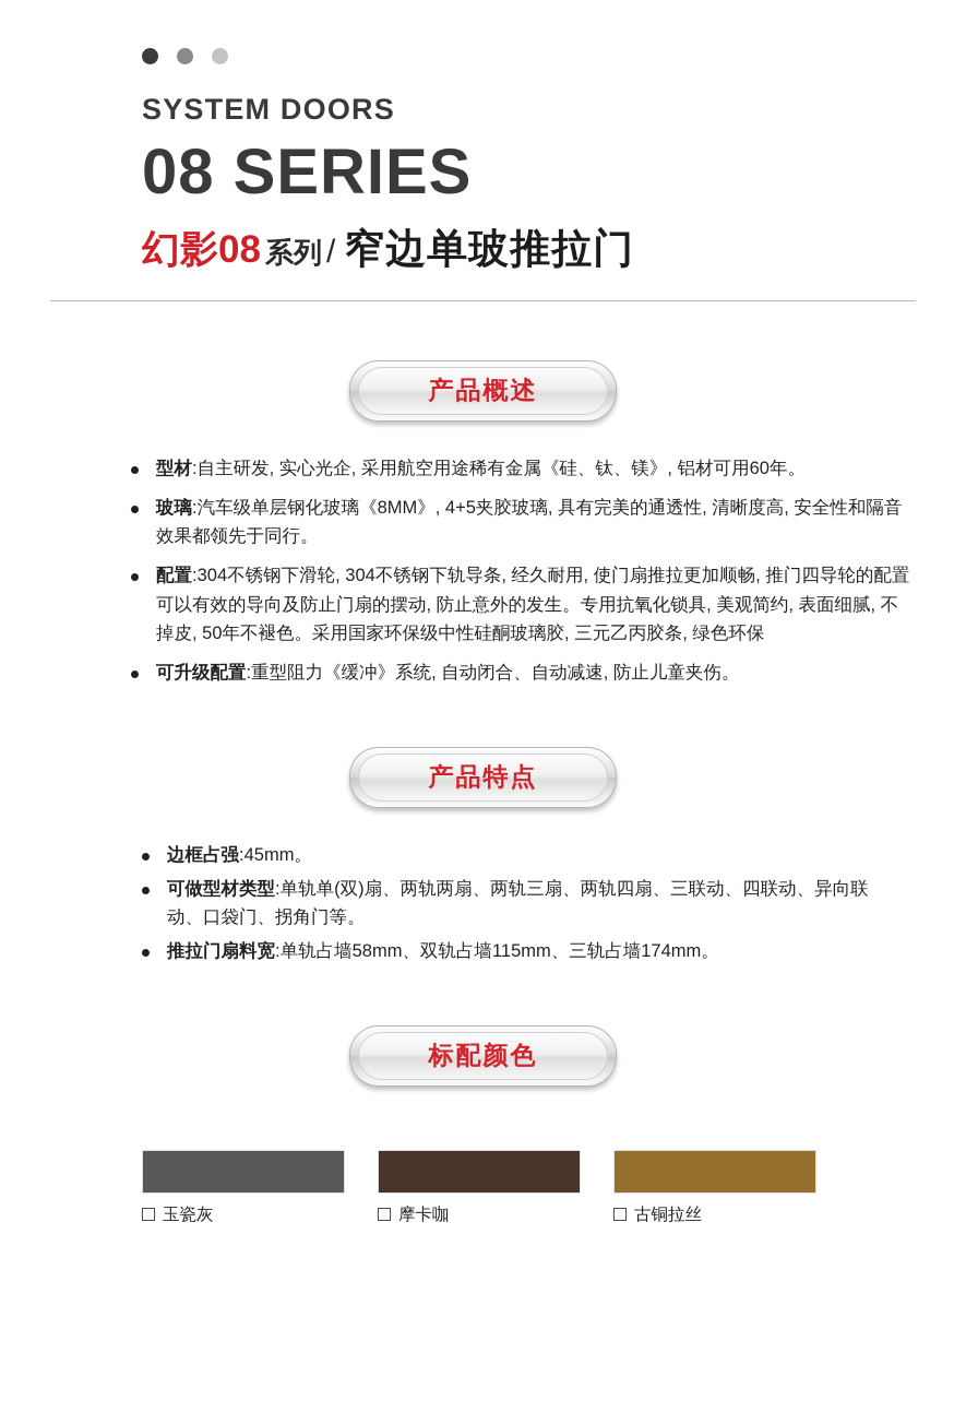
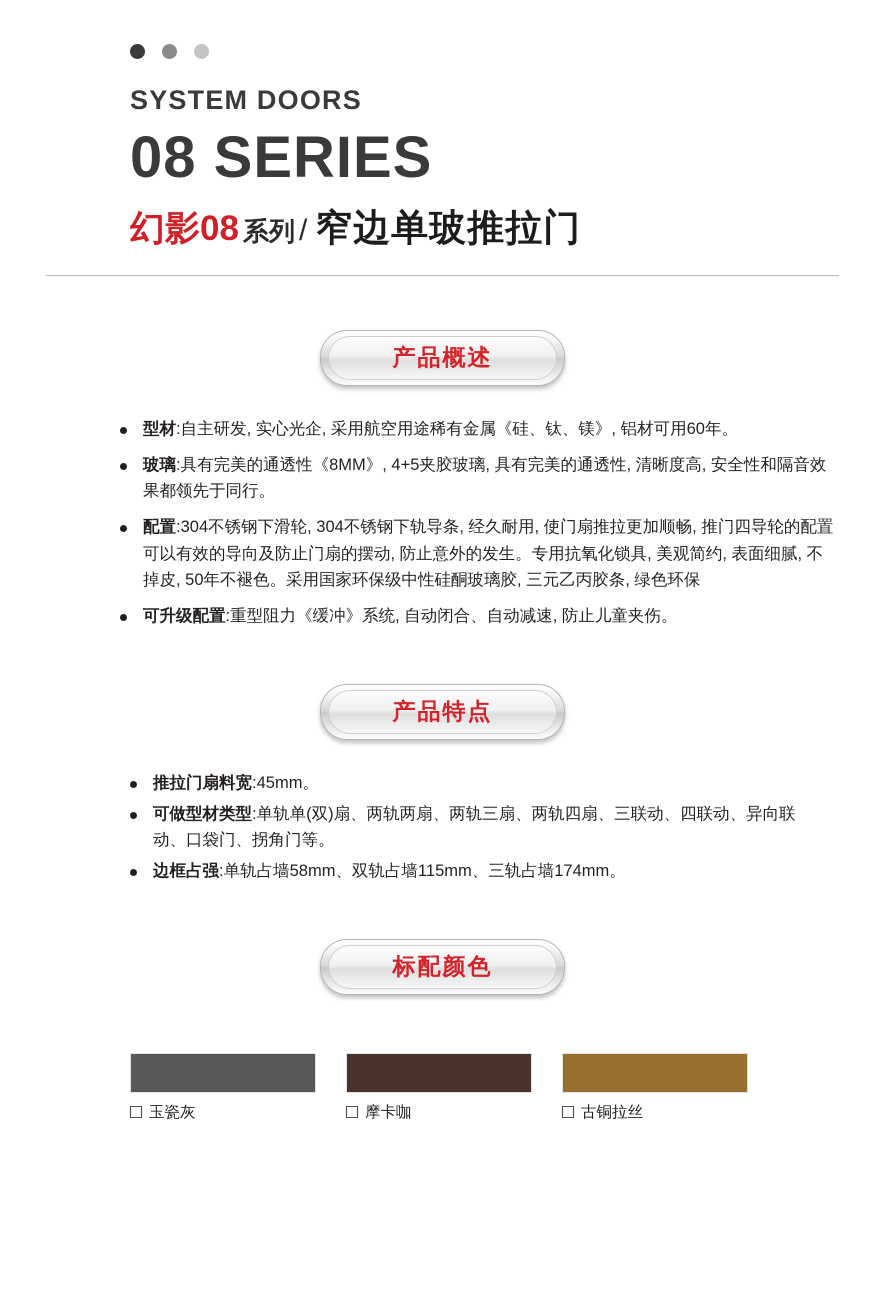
  SYSTEM DOORS
  08 SERIES
  幻影08
  系列
  /
  窄边单玻推拉门
  产品概述
  型材:自主研发, 实心光企, 采用航空用途稀有金属《硅、钛、镁》, 铝材可用60年。
- 玻璃:汽车级单层钢化玻璃《8MM》, 4+5夹胶玻璃, 具有完美的通透性, 清晰度高, 安全性和隔音效果都领先于同行。
+ 玻璃:具有完美的通透性《8MM》, 4+5夹胶玻璃, 具有完美的通透性, 清晰度高, 安全性和隔音效果都领先于同行。
  配置:304不锈钢下滑轮, 304不锈钢下轨导条, 经久耐用, 使门扇推拉更加顺畅, 推门四导轮的配置可以有效的导向及防止门扇的摆动, 防止意外的发生。专用抗氧化锁具, 美观简约, 表面细腻, 不掉皮, 50年不褪色。采用国家环保级中性硅酮玻璃胶, 三元乙丙胶条, 绿色环保
  可升级配置:重型阻力《缓冲》系统, 自动闭合、自动减速, 防止儿童夹伤。
  产品特点
- 边框占强:45mm。
+ 推拉门扇料宽:45mm。
  可做型材类型:单轨单(双)扇、两轨两扇、两轨三扇、两轨四扇、三联动、四联动、异向联动、口袋门、拐角门等。
- 推拉门扇料宽:单轨占墙58mm、双轨占墙115mm、三轨占墙174mm。
+ 边框占强:单轨占墙58mm、双轨占墙115mm、三轨占墙174mm。
  标配颜色
  玉瓷灰
  摩卡咖
  古铜拉丝
